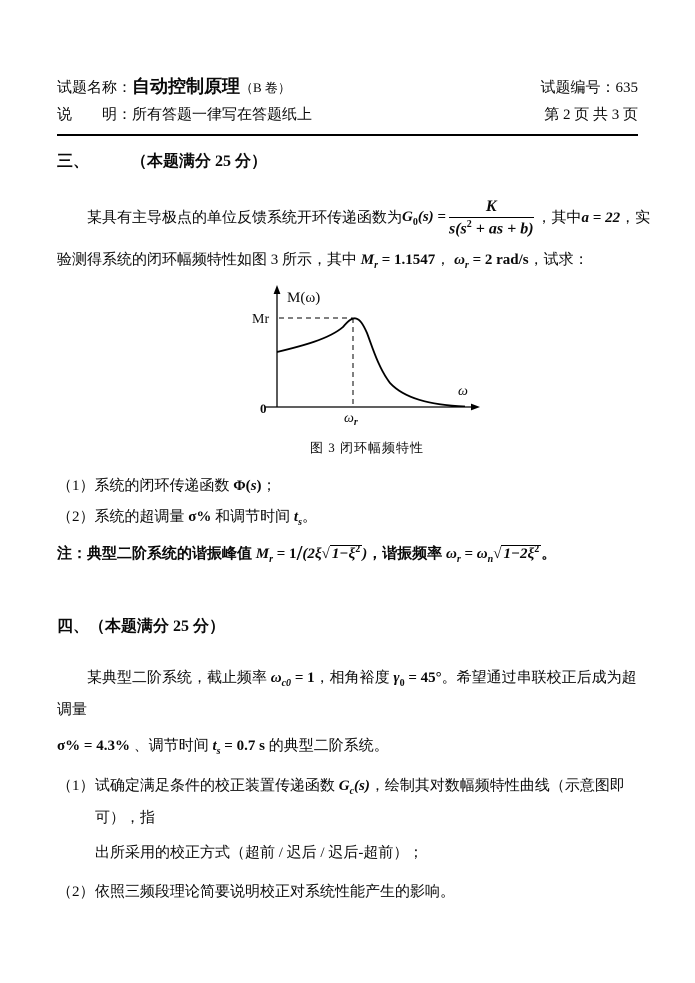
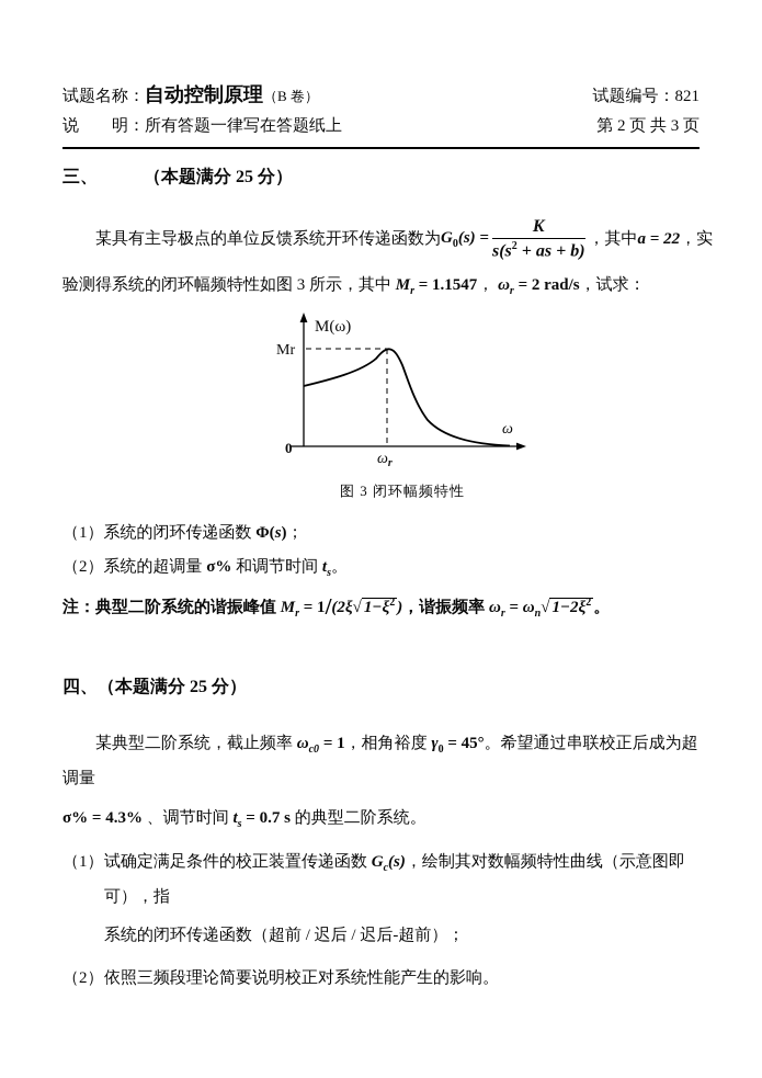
  试题名称：自动控制原理（B 卷）
- 试题编号：635
+ 试题编号：821
  说 明：所有答题一律写在答题纸上
  第 2 页 共 3 页
  三、 （本题满分 25 分）
  某具有主导极点的单位反馈系统开环传递函数为
  G0(s) =
  K
  s(s2 + as + b)
  ，其中
  a = 22
  ，实
  验测得系统的闭环幅频特性如图 3 所示，其中 Mr = 1.1547， ωr = 2 rad/s，试求：
  M(ω)
  Mr
  0
  ω
  ωr
  图 3 闭环幅频特性
  （1）系统的闭环传递函数 Φ(s)；
  （2）系统的超调量 σ% 和调节时间 ts。
  注：典型二阶系统的谐振峰值 Mr = 1/(2ξ√ 1−ξ2 )，谐振频率 ωr = ωn√ 1−2ξ2 。
  四、（本题满分 25 分）
  某典型二阶系统，截止频率 ωc0 = 1，相角裕度 γ0 = 45°。希望通过串联校正后成为超调量
  σ% = 4.3% 、调节时间 ts = 0.7 s 的典型二阶系统。
  （1）
  试确定满足条件的校正装置传递函数 Gc(s)，绘制其对数幅频特性曲线（示意图即可），指
- 出所采用的校正方式（超前 / 迟后 / 迟后-超前）；
+ 系统的闭环传递函数（超前 / 迟后 / 迟后-超前）；
  （2）
  依照三频段理论简要说明校正对系统性能产生的影响。
